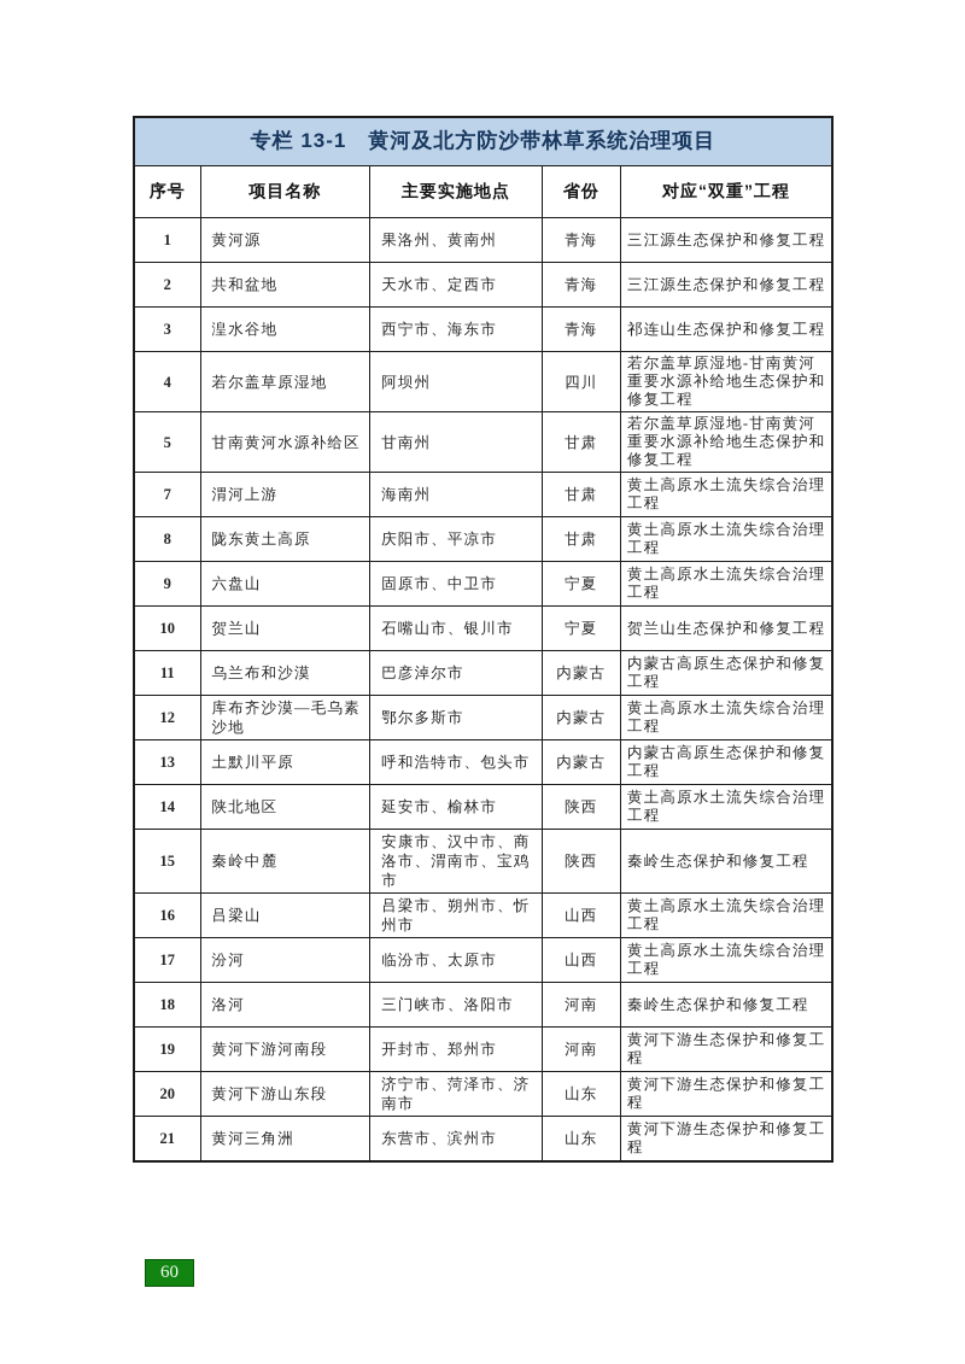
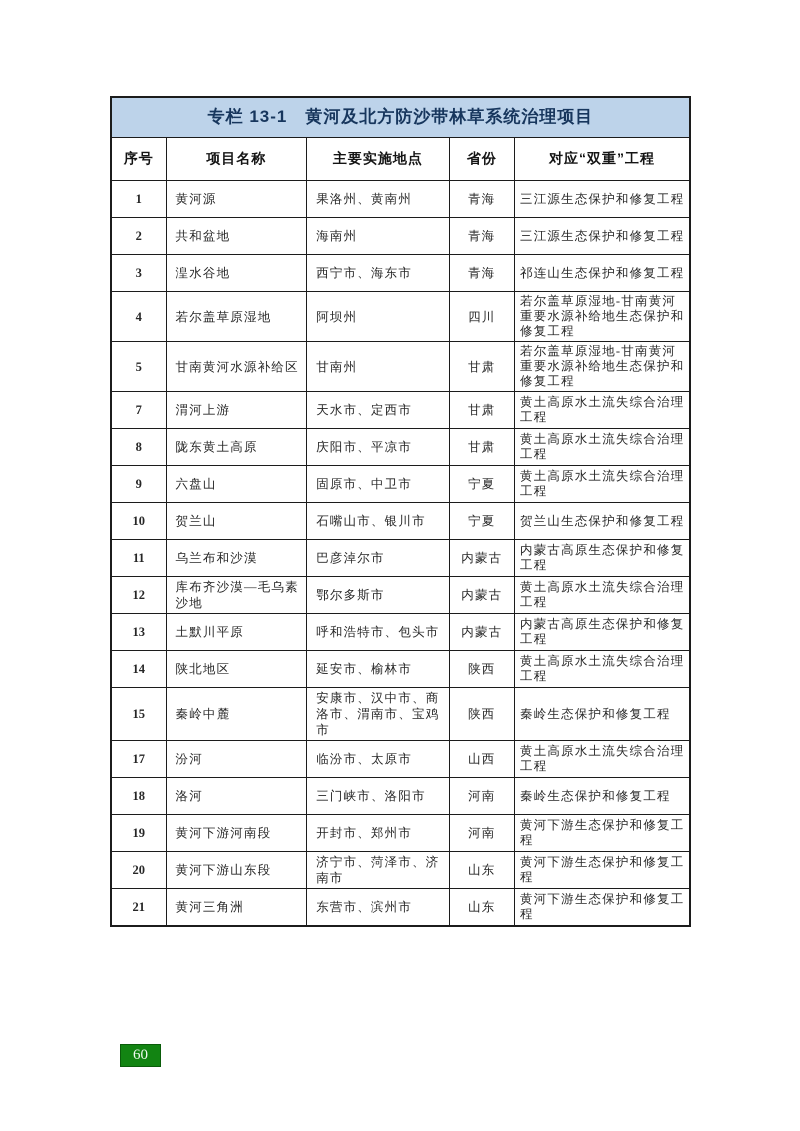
  专栏 13-1 黄河及北方防沙带林草系统治理项目
  序号	项目名称	主要实施地点	省份	对应“双重”工程
  1	黄河源	果洛州、黄南州	青海	三江源生态保护和修复工程
- 2	共和盆地	天水市、定西市	青海	三江源生态保护和修复工程
+ 2	共和盆地	海南州	青海	三江源生态保护和修复工程
  3	湟水谷地	西宁市、海东市	青海	祁连山生态保护和修复工程
  4	若尔盖草原湿地	阿坝州	四川	若尔盖草原湿地-甘南黄河重要水源补给地生态保护和修复工程
  5	甘南黄河水源补给区	甘南州	甘肃	若尔盖草原湿地-甘南黄河重要水源补给地生态保护和修复工程
- 7	渭河上游	海南州	甘肃	黄土高原水土流失综合治理工程
+ 7	渭河上游	天水市、定西市	甘肃	黄土高原水土流失综合治理工程
  8	陇东黄土高原	庆阳市、平凉市	甘肃	黄土高原水土流失综合治理工程
  9	六盘山	固原市、中卫市	宁夏	黄土高原水土流失综合治理工程
  10	贺兰山	石嘴山市、银川市	宁夏	贺兰山生态保护和修复工程
  11	乌兰布和沙漠	巴彦淖尔市	内蒙古	内蒙古高原生态保护和修复工程
  12	库布齐沙漠—毛乌素沙地	鄂尔多斯市	内蒙古	黄土高原水土流失综合治理工程
  13	土默川平原	呼和浩特市、包头市	内蒙古	内蒙古高原生态保护和修复工程
  14	陕北地区	延安市、榆林市	陕西	黄土高原水土流失综合治理工程
  15	秦岭中麓	安康市、汉中市、商洛市、渭南市、宝鸡市	陕西	秦岭生态保护和修复工程
- 16	吕梁山	吕梁市、朔州市、忻州市	山西	黄土高原水土流失综合治理工程
  17	汾河	临汾市、太原市	山西	黄土高原水土流失综合治理工程
  18	洛河	三门峡市、洛阳市	河南	秦岭生态保护和修复工程
  19	黄河下游河南段	开封市、郑州市	河南	黄河下游生态保护和修复工程
  20	黄河下游山东段	济宁市、菏泽市、济南市	山东	黄河下游生态保护和修复工程
  21	黄河三角洲	东营市、滨州市	山东	黄河下游生态保护和修复工程
  60
